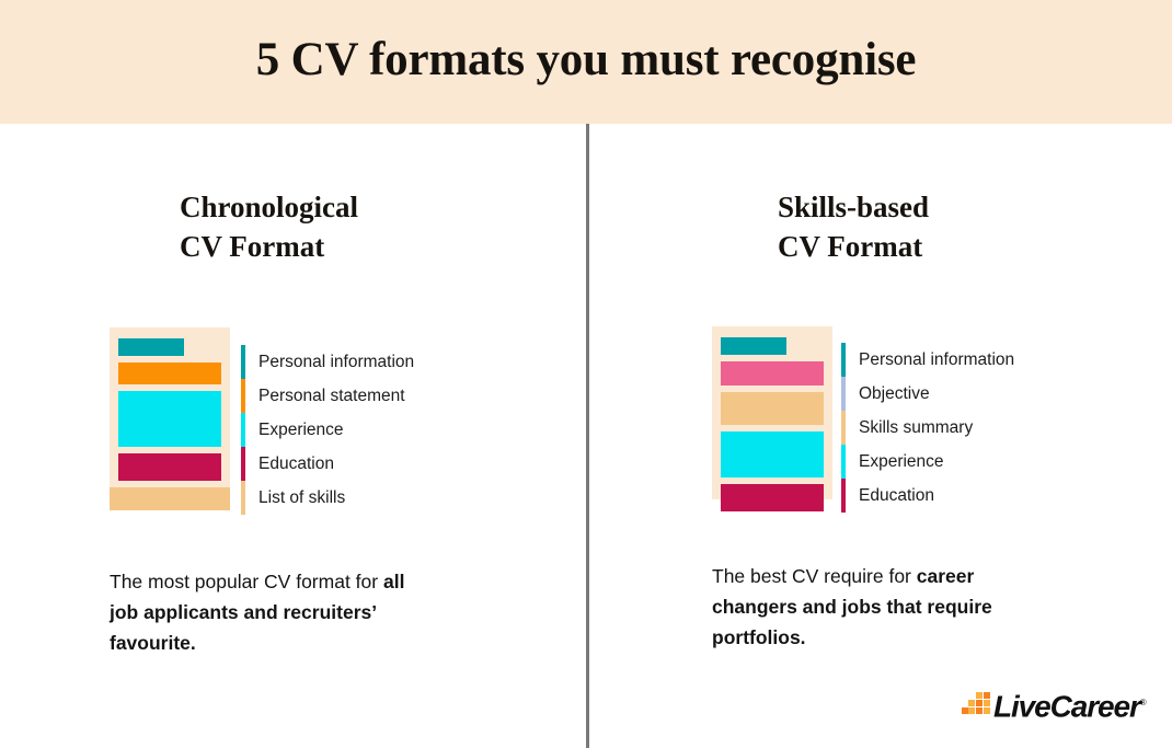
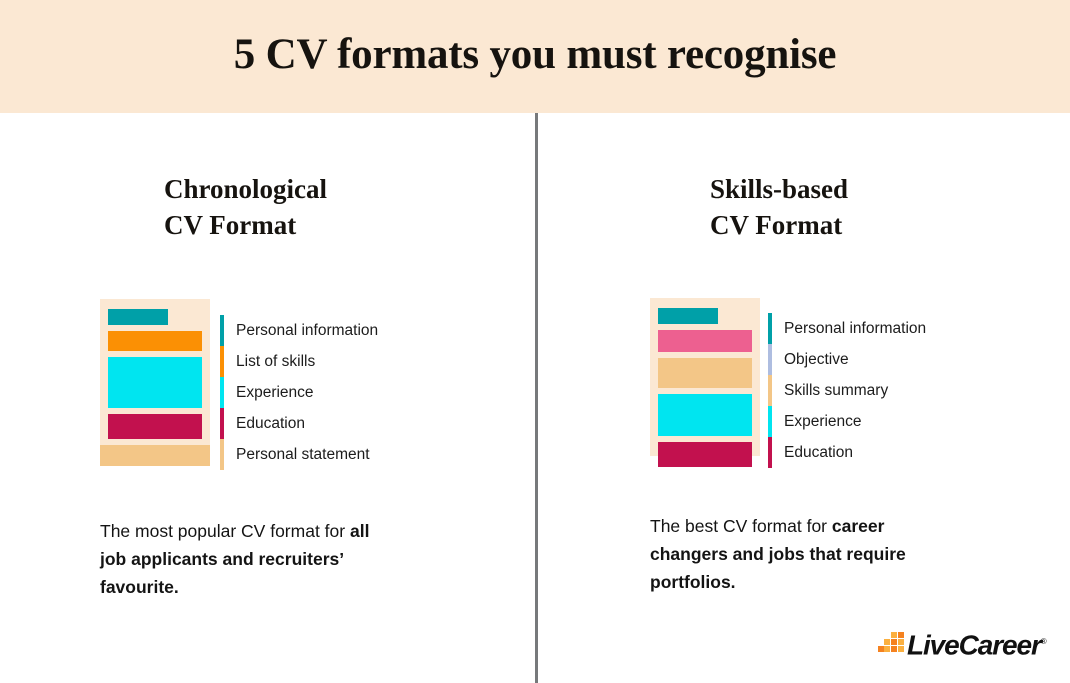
  5 CV formats you must recognise
  Chronological
  CV Format
  Personal information
- Personal statement
+ List of skills
  Experience
  Education
- List of skills
+ Personal statement
  The most popular CV format for all job applicants and recruiters’ favourite.
  Skills-based
  CV Format
  Personal information
  Objective
  Skills summary
  Experience
  Education
- The best CV require for career changers and jobs that require portfolios.
+ The best CV format for career changers and jobs that require portfolios.
  LiveCareer®
